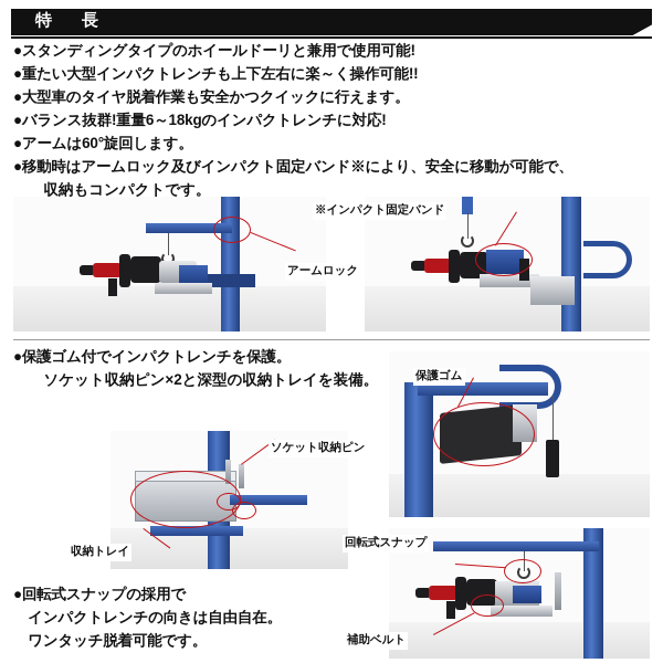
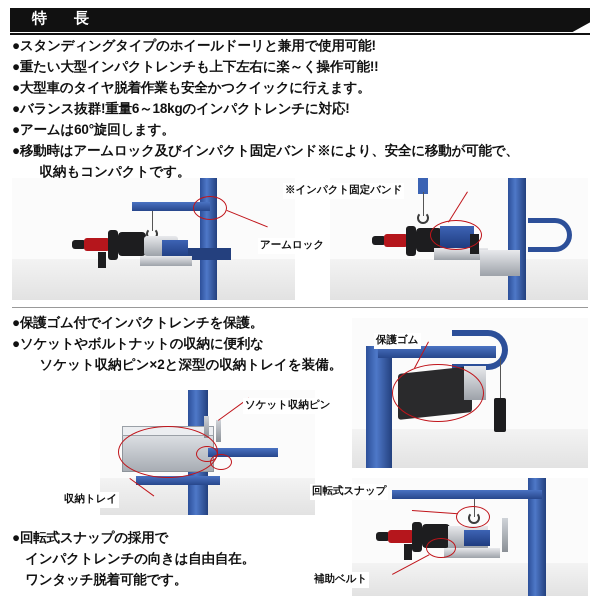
  特 長
  ●スタンディングタイプのホイールドーリと兼用で使用可能!
  ●重たい大型インパクトレンチも上下左右に楽～く操作可能!!
  ●大型車のタイヤ脱着作業も安全かつクイックに行えます。
  ●バランス抜群!重量6～18kgのインパクトレンチに対応!
  ●アームは60°旋回します。
  ●移動時はアームロック及びインパクト固定バンド※により、安全に移動が可能で、
  収納もコンパクトです。
  アームロック
  ※インパクト固定バンド
  ●保護ゴム付でインパクトレンチを保護。
+ ●ソケットやボルトナットの収納に便利な
  ソケット収納ピン×2と深型の収納トレイを装備。
  保護ゴム
  ソケット収納ピン
  収納トレイ
  回転式スナップ
  補助ベルト
  ●回転式スナップの採用で
  インパクトレンチの向きは自由自在。
  ワンタッチ脱着可能です。
